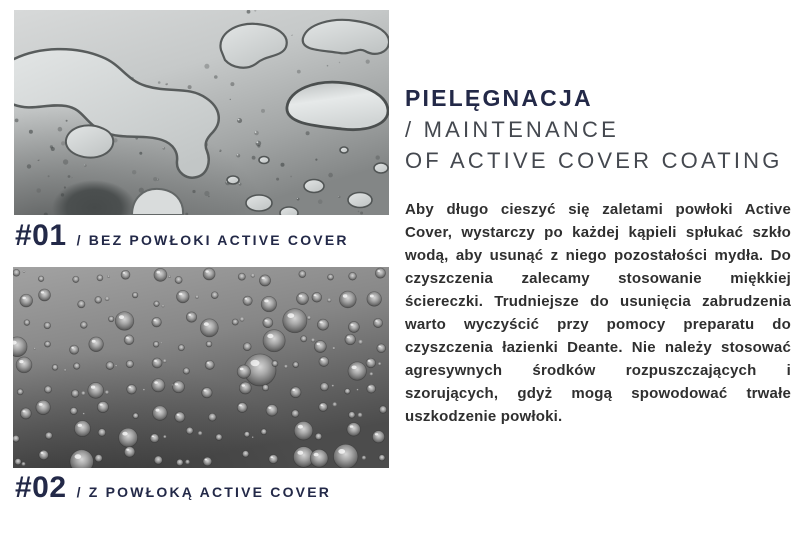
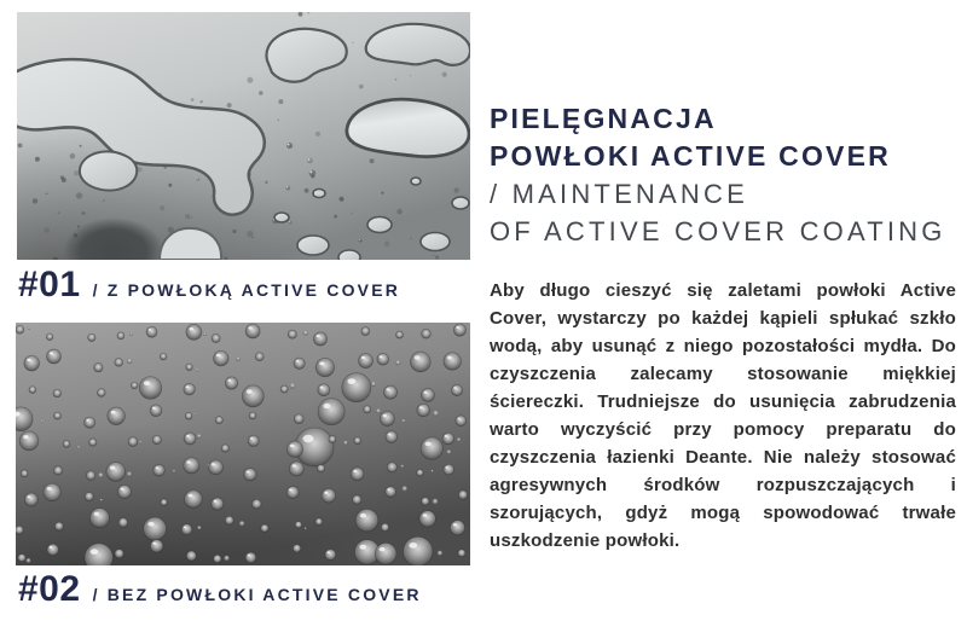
  #01
- / BEZ POWŁOKI ACTIVE COVER
+ / Z POWŁOKĄ ACTIVE COVER
  #02
- / Z POWŁOKĄ ACTIVE COVER
+ / BEZ POWŁOKI ACTIVE COVER
  PIELĘGNACJA
+ POWŁOKI ACTIVE COVER
  / MAINTENANCE
  OF ACTIVE COVER COATING
  Aby długo cieszyć się zaletami powłoki Active Cover, wystarczy po każdej kąpieli spłukać szkło wodą, aby usunąć z niego pozostałości mydła. Do czyszczenia zalecamy stosowanie miękkiej ściereczki. Trudniejsze do usunięcia zabrudzenia warto wyczyścić przy pomocy preparatu do czyszczenia łazienki Deante. Nie należy stosować agresywnych środków rozpuszczających i szorujących, gdyż mogą spowodować trwałe uszkodzenie powłoki.
